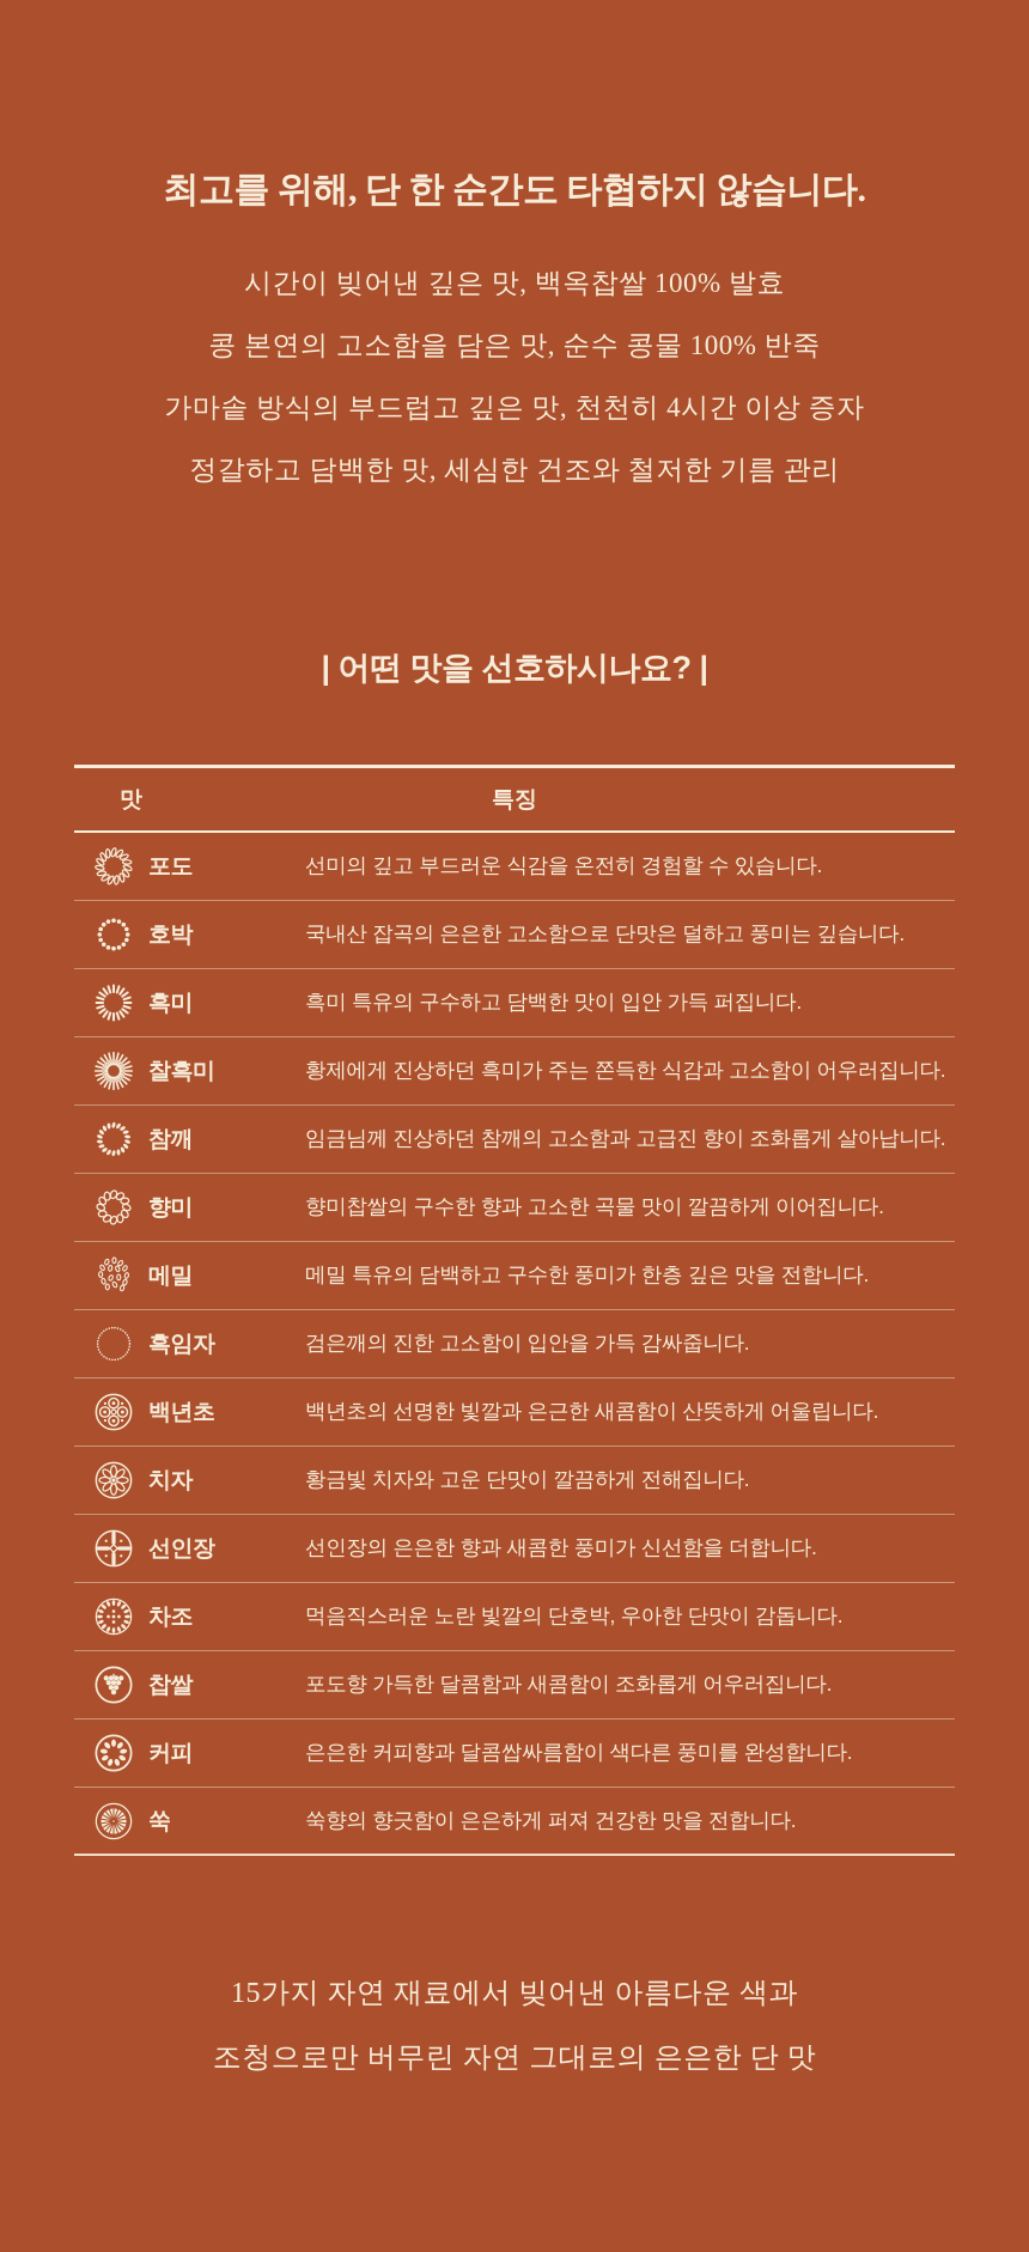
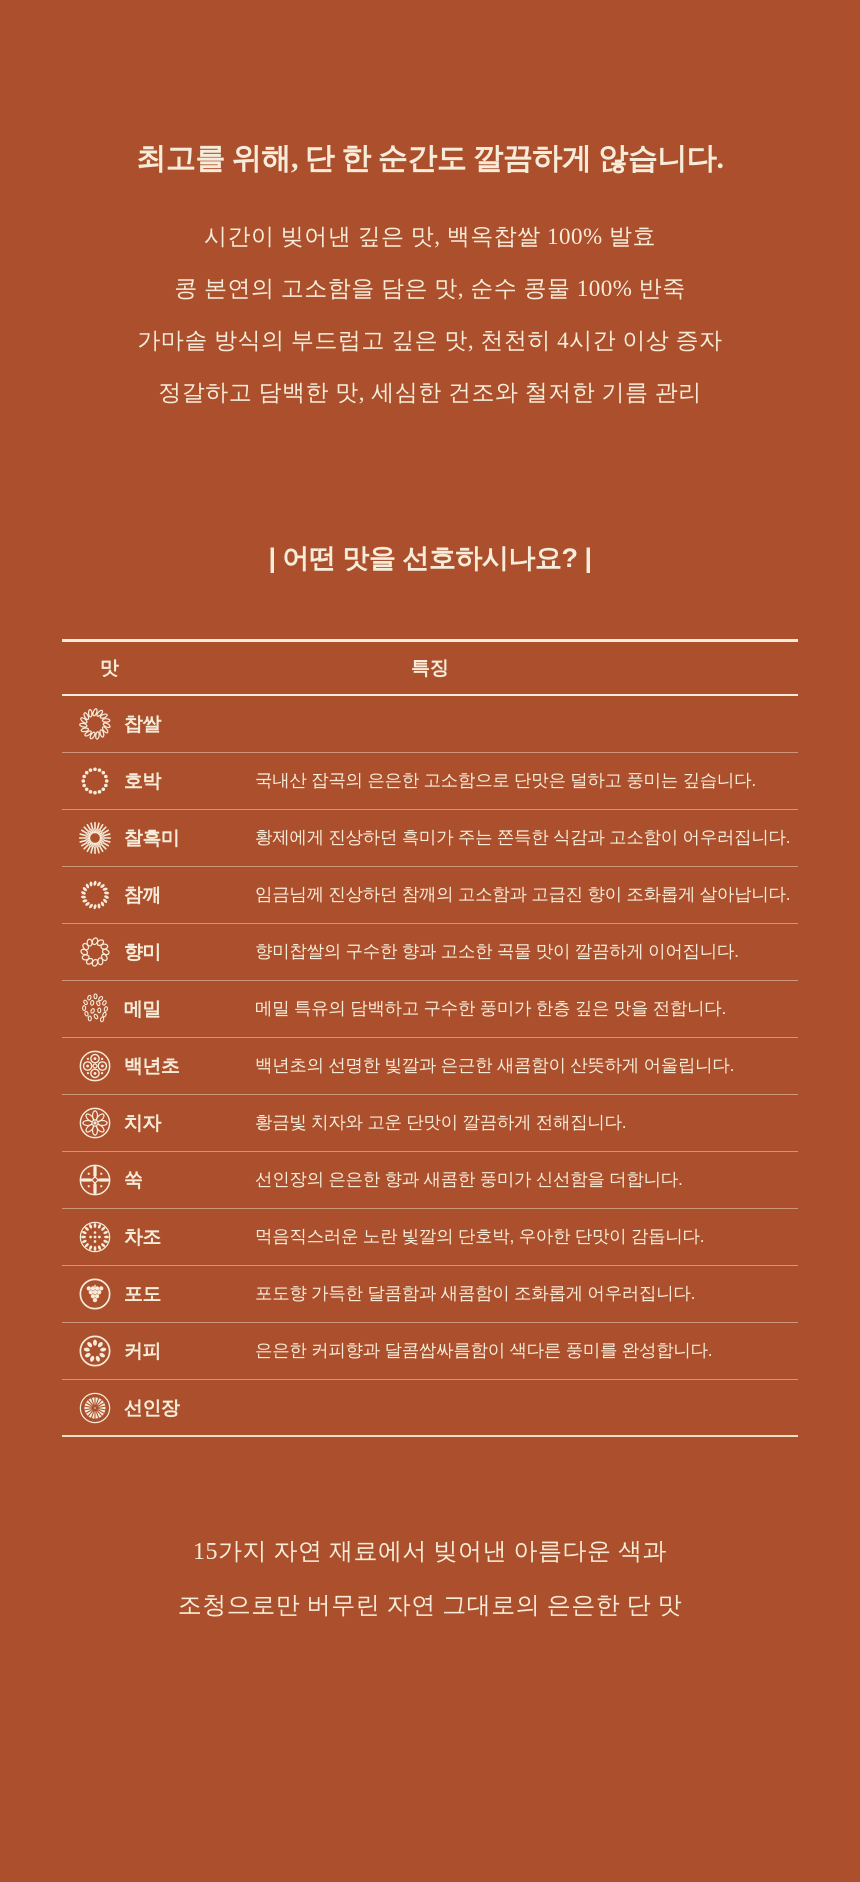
- 최고를 위해, 단 한 순간도 타협하지 않습니다.
+ 최고를 위해, 단 한 순간도 깔끔하게 않습니다.
  시간이 빚어낸 깊은 맛, 백옥찹쌀 100% 발효
  콩 본연의 고소함을 담은 맛, 순수 콩물 100% 반죽
  가마솥 방식의 부드럽고 깊은 맛, 천천히 4시간 이상 증자
  정갈하고 담백한 맛, 세심한 건조와 철저한 기름 관리
  | 어떤 맛을 선호하시나요? |
  맛
  특징
- 포도
+ 찹쌀
- 선미의 깊고 부드러운 식감을 온전히 경험할 수 있습니다.
  호박
  국내산 잡곡의 은은한 고소함으로 단맛은 덜하고 풍미는 깊습니다.
- 흑미
- 흑미 특유의 구수하고 담백한 맛이 입안 가득 퍼집니다.
  찰흑미
  황제에게 진상하던 흑미가 주는 쫀득한 식감과 고소함이 어우러집니다.
  참깨
  임금님께 진상하던 참깨의 고소함과 고급진 향이 조화롭게 살아납니다.
  향미
  향미찹쌀의 구수한 향과 고소한 곡물 맛이 깔끔하게 이어집니다.
  메밀
  메밀 특유의 담백하고 구수한 풍미가 한층 깊은 맛을 전합니다.
- 흑임자
- 검은깨의 진한 고소함이 입안을 가득 감싸줍니다.
  백년초
  백년초의 선명한 빛깔과 은근한 새콤함이 산뜻하게 어울립니다.
  치자
  황금빛 치자와 고운 단맛이 깔끔하게 전해집니다.
- 선인장
+ 쑥
  선인장의 은은한 향과 새콤한 풍미가 신선함을 더합니다.
  차조
  먹음직스러운 노란 빛깔의 단호박, 우아한 단맛이 감돕니다.
- 찹쌀
+ 포도
  포도향 가득한 달콤함과 새콤함이 조화롭게 어우러집니다.
  커피
  은은한 커피향과 달콤쌉싸름함이 색다른 풍미를 완성합니다.
- 쑥
+ 선인장
- 쑥향의 향긋함이 은은하게 퍼져 건강한 맛을 전합니다.
  15가지 자연 재료에서 빚어낸 아름다운 색과
  조청으로만 버무린 자연 그대로의 은은한 단 맛
